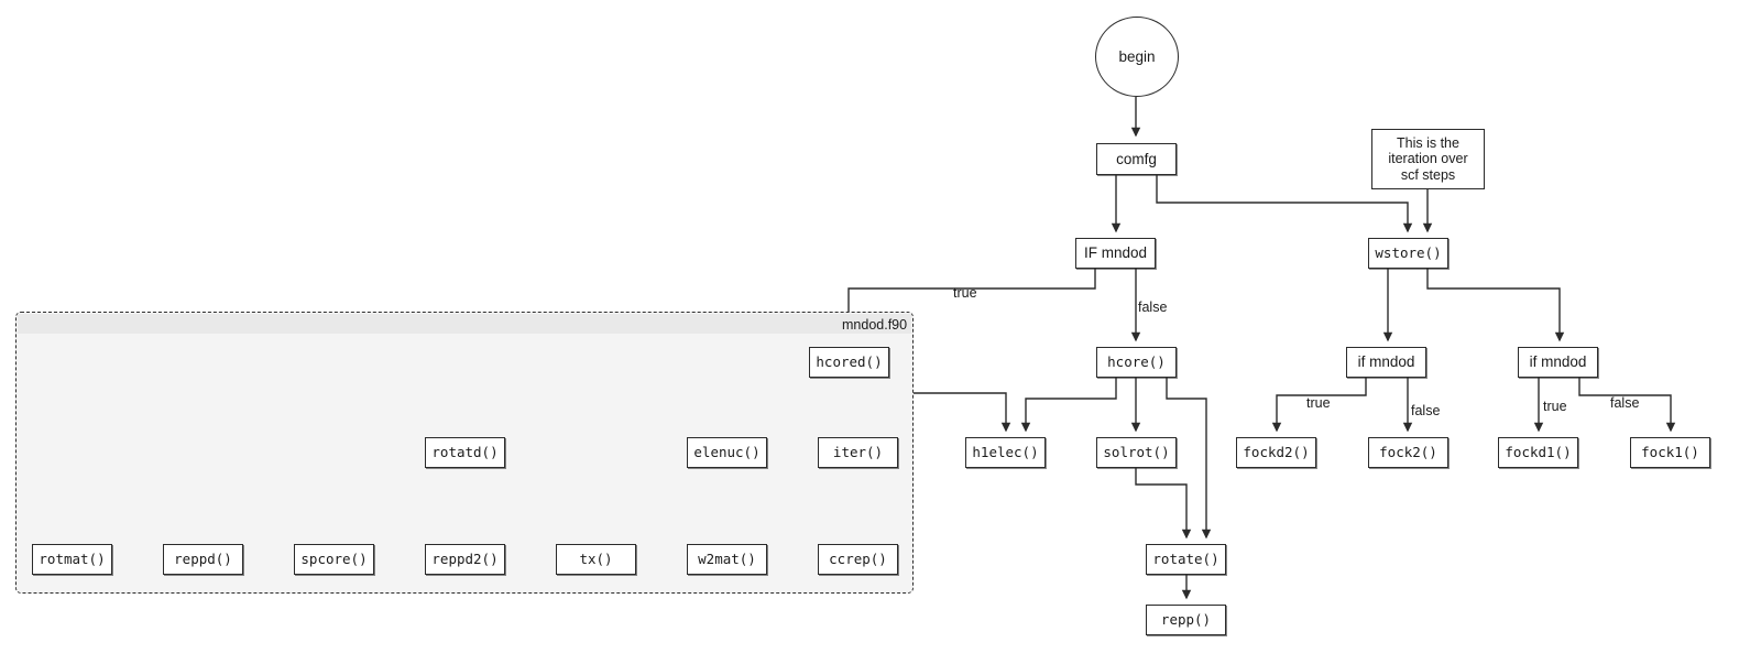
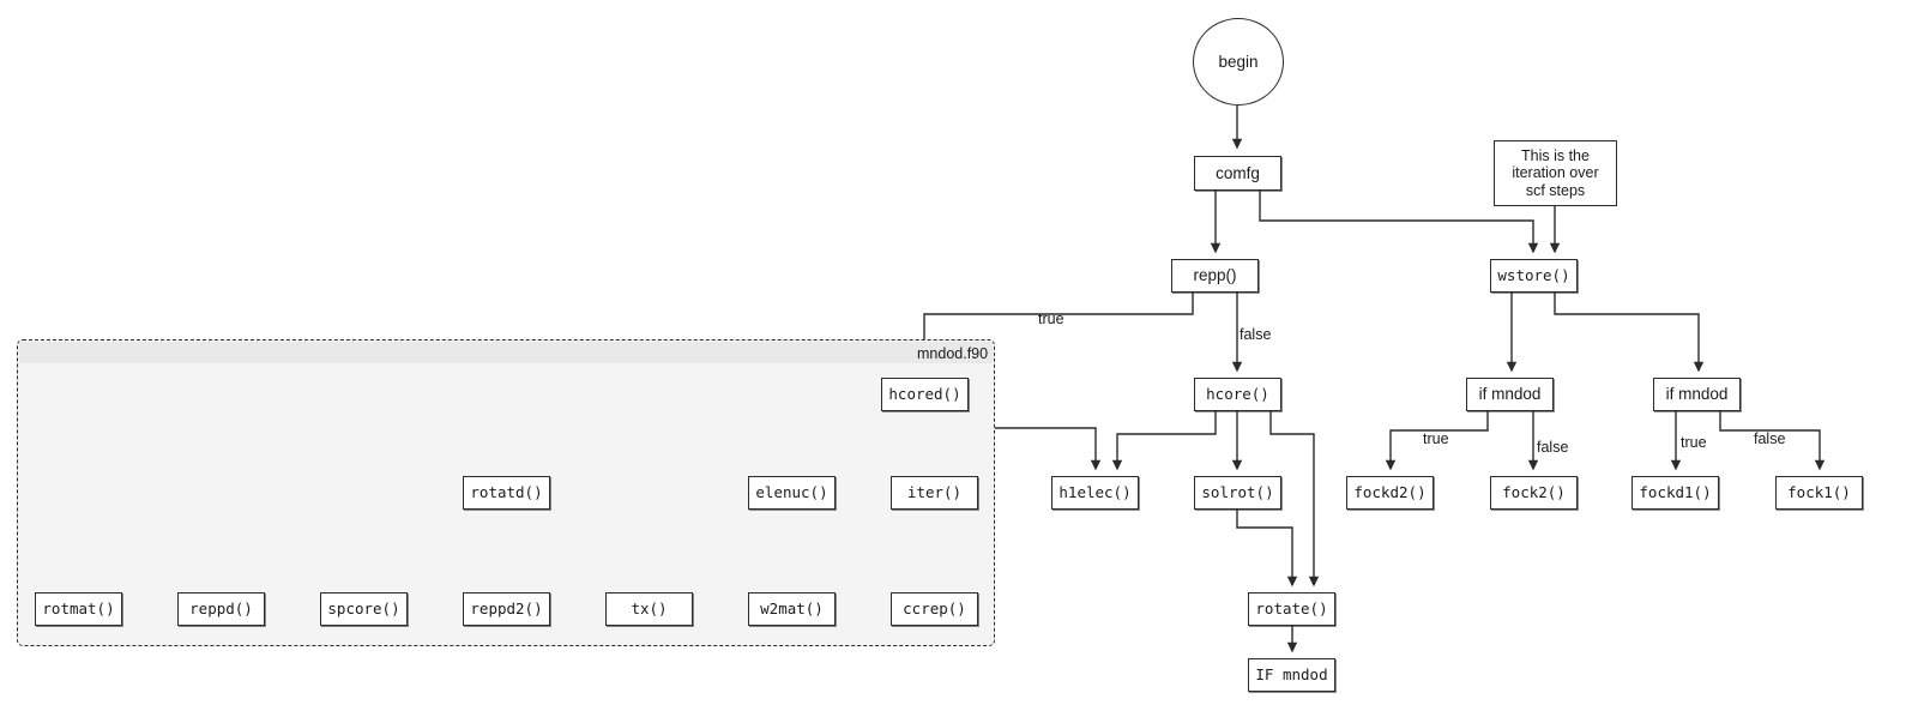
  mndod.f90
  begin
  comfg
  This is the
  iteration over
  scf steps
- IF mndod
+ repp()
  wstore()
  hcored()
  hcore()
  if mndod
  if mndod
  rotatd()
  elenuc()
  iter()
  h1elec()
  solrot()
  fockd2()
  fock2()
  fockd1()
  fock1()
  rotmat()
  reppd()
  spcore()
  reppd2()
  tx()
  w2mat()
  ccrep()
  rotate()
- repp()
+ IF mndod
  true
  false
  true
  false
  true
  false
